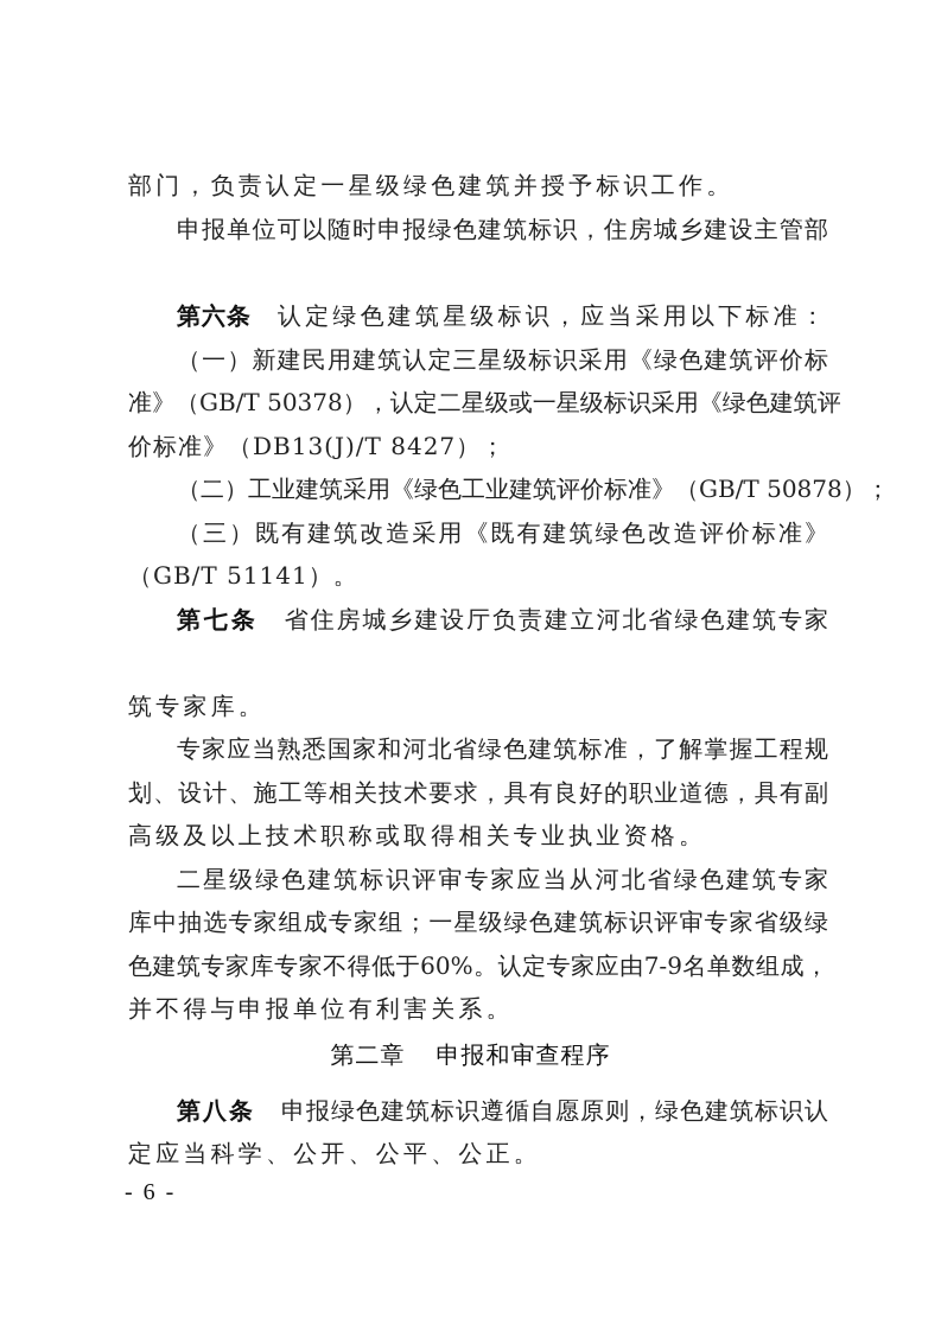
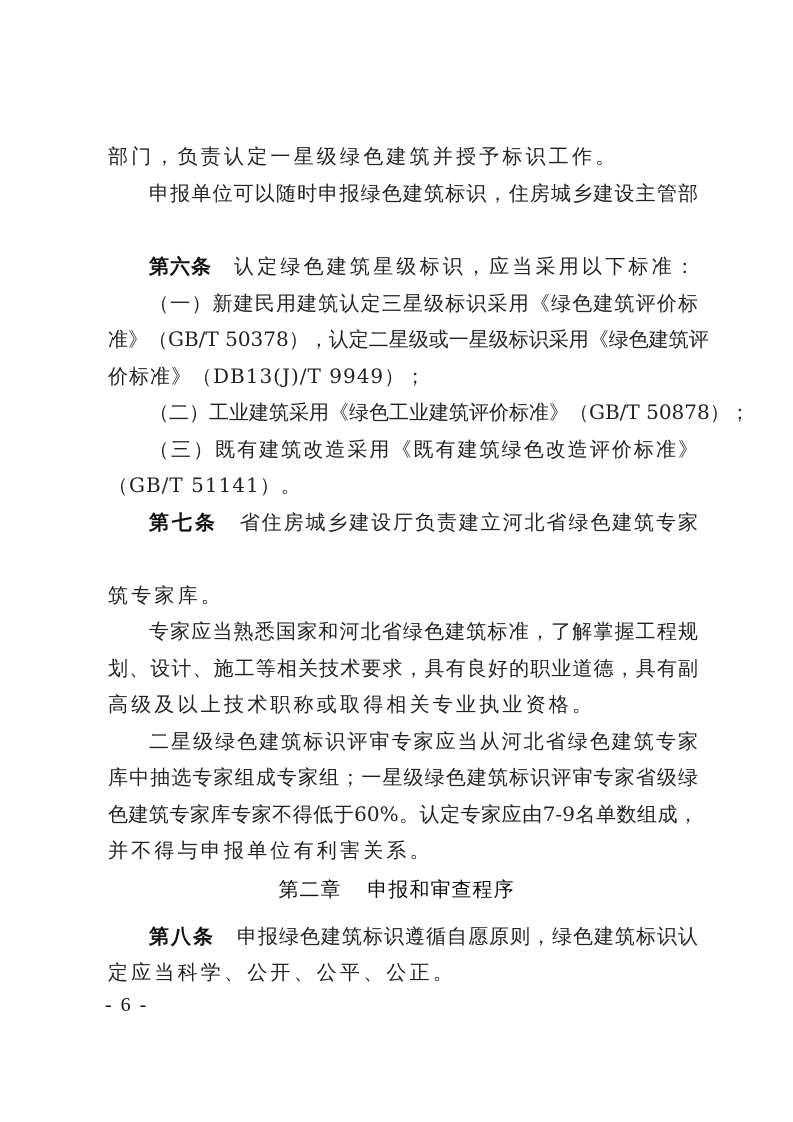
  部门，负责认定一星级绿色建筑并授予标识工作。
  申报单位可以随时申报绿色建筑标识，住房城乡建设主管部
  第六条 认定绿色建筑星级标识，应当采用以下标准：
  （一）新建民用建筑认定三星级标识采用《绿色建筑评价标
  准》（GB/T 50378），认定二星级或一星级标识采用《绿色建筑评
- 价标准》（DB13(J)/T 8427）；
+ 价标准》（DB13(J)/T 9949）；
  （二）工业建筑采用《绿色工业建筑评价标准》（GB/T 50878）；
  （三）既有建筑改造采用《既有建筑绿色改造评价标准》
  （GB/T 51141）。
  第七条 省住房城乡建设厅负责建立河北省绿色建筑专家
  筑专家库。
  专家应当熟悉国家和河北省绿色建筑标准，了解掌握工程规
  划、设计、施工等相关技术要求，具有良好的职业道德，具有副
  高级及以上技术职称或取得相关专业执业资格。
  二星级绿色建筑标识评审专家应当从河北省绿色建筑专家
  库中抽选专家组成专家组；一星级绿色建筑标识评审专家省级绿
  色建筑专家库专家不得低于60%。认定专家应由7-9名单数组成，
  并不得与申报单位有利害关系。
  第二章 申报和审查程序
  第八条 申报绿色建筑标识遵循自愿原则，绿色建筑标识认
  定应当科学、公开、公平、公正。
  - 6 -
